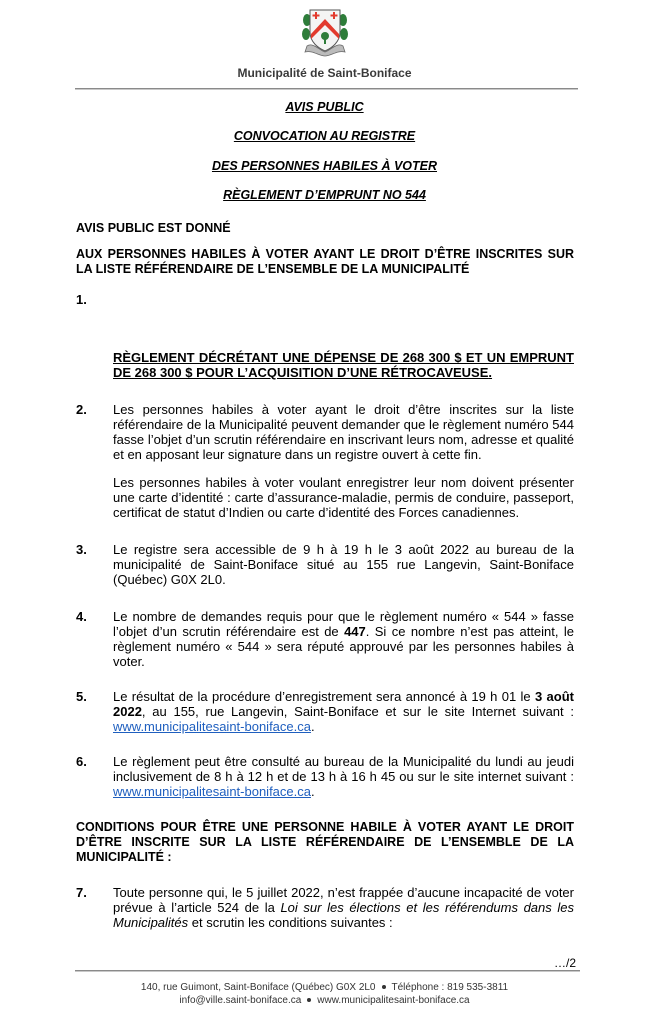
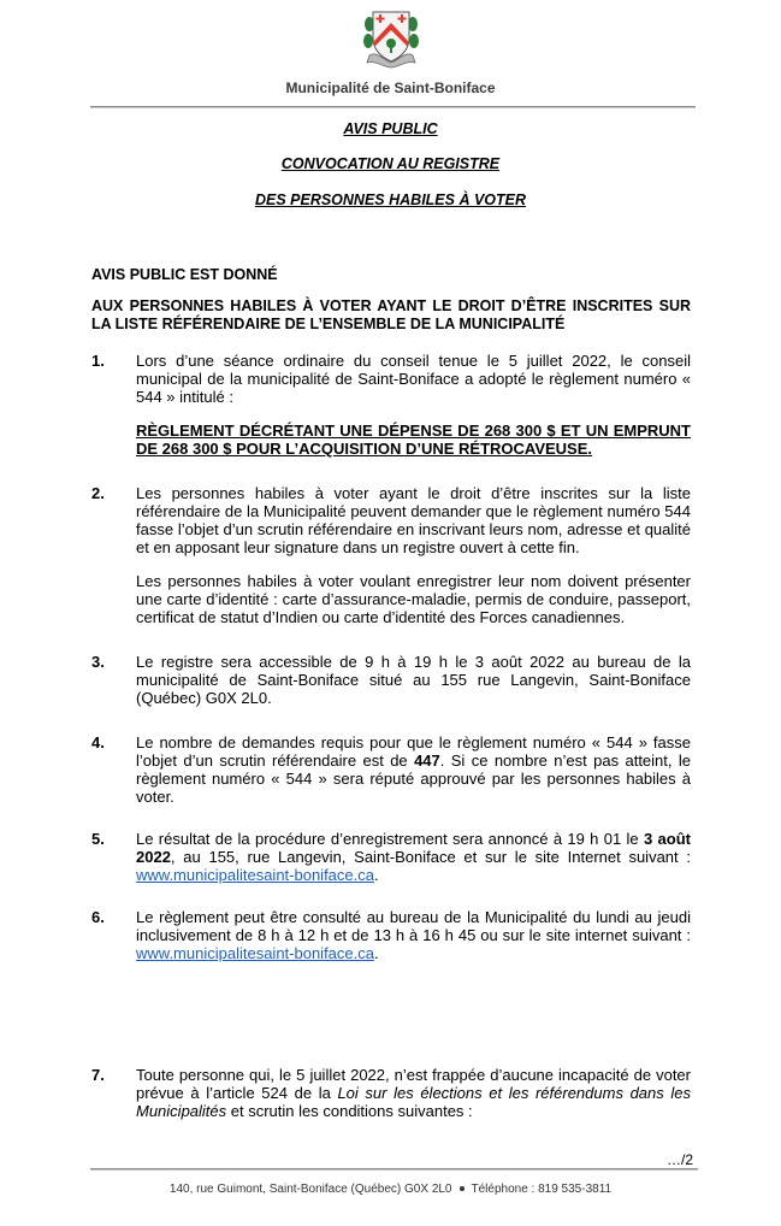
  Municipalité de Saint-Boniface
  AVIS PUBLIC
  CONVOCATION AU REGISTRE
  DES PERSONNES HABILES À VOTER
- RÈGLEMENT D’EMPRUNT NO 544
  AVIS PUBLIC EST DONNÉ
  AUX PERSONNES HABILES À VOTER AYANT LE DROIT D’ÊTRE INSCRITES SUR LA LISTE RÉFÉRENDAIRE DE L’ENSEMBLE DE LA MUNICIPALITÉ
  1.
+ Lors d’une séance ordinaire du conseil tenue le 5 juillet 2022, le conseil municipal de la municipalité de Saint-Boniface a adopté le règlement numéro « 544 » intitulé :
  RÈGLEMENT DÉCRÉTANT UNE DÉPENSE DE 268 300 $ ET UN EMPRUNT DE 268 300 $ POUR L’ACQUISITION D’UNE RÉTROCAVEUSE.
  2.
  Les personnes habiles à voter ayant le droit d’être inscrites sur la liste référendaire de la Municipalité peuvent demander que le règlement numéro 544 fasse l’objet d’un scrutin référendaire en inscrivant leurs nom, adresse et qualité et en apposant leur signature dans un registre ouvert à cette fin.
  Les personnes habiles à voter voulant enregistrer leur nom doivent présenter une carte d’identité : carte d’assurance-maladie, permis de conduire, passeport, certificat de statut d’Indien ou carte d’identité des Forces canadiennes.
  3.
  Le registre sera accessible de 9 h à 19 h le 3 août 2022 au bureau de la municipalité de Saint-Boniface situé au 155 rue Langevin, Saint-Boniface (Québec) G0X 2L0.
  4.
  Le nombre de demandes requis pour que le règlement numéro « 544 » fasse l’objet d’un scrutin référendaire est de 447. Si ce nombre n’est pas atteint, le règlement numéro « 544 » sera réputé approuvé par les personnes habiles à voter.
  5.
  Le résultat de la procédure d’enregistrement sera annoncé à 19 h 01 le 3 août 2022, au 155, rue Langevin, Saint-Boniface et sur le site Internet suivant : www.municipalitesaint-boniface.ca.
  6.
  Le règlement peut être consulté au bureau de la Municipalité du lundi au jeudi inclusivement de 8 h à 12 h et de 13 h à 16 h 45 ou sur le site internet suivant : www.municipalitesaint-boniface.ca.
- CONDITIONS POUR ÊTRE UNE PERSONNE HABILE À VOTER AYANT LE DROIT D’ÊTRE INSCRITE SUR LA LISTE RÉFÉRENDAIRE DE L’ENSEMBLE DE LA MUNICIPALITÉ :
  7.
  Toute personne qui, le 5 juillet 2022, n’est frappée d’aucune incapacité de voter prévue à l’article 524 de la Loi sur les élections et les référendums dans les Municipalités et scrutin les conditions suivantes :
  …/2
  140, rue Guimont, Saint-Boniface (Québec) G0X 2L0 Téléphone : 819 535-3811
- info@ville.saint-boniface.ca www.municipalitesaint-boniface.ca
